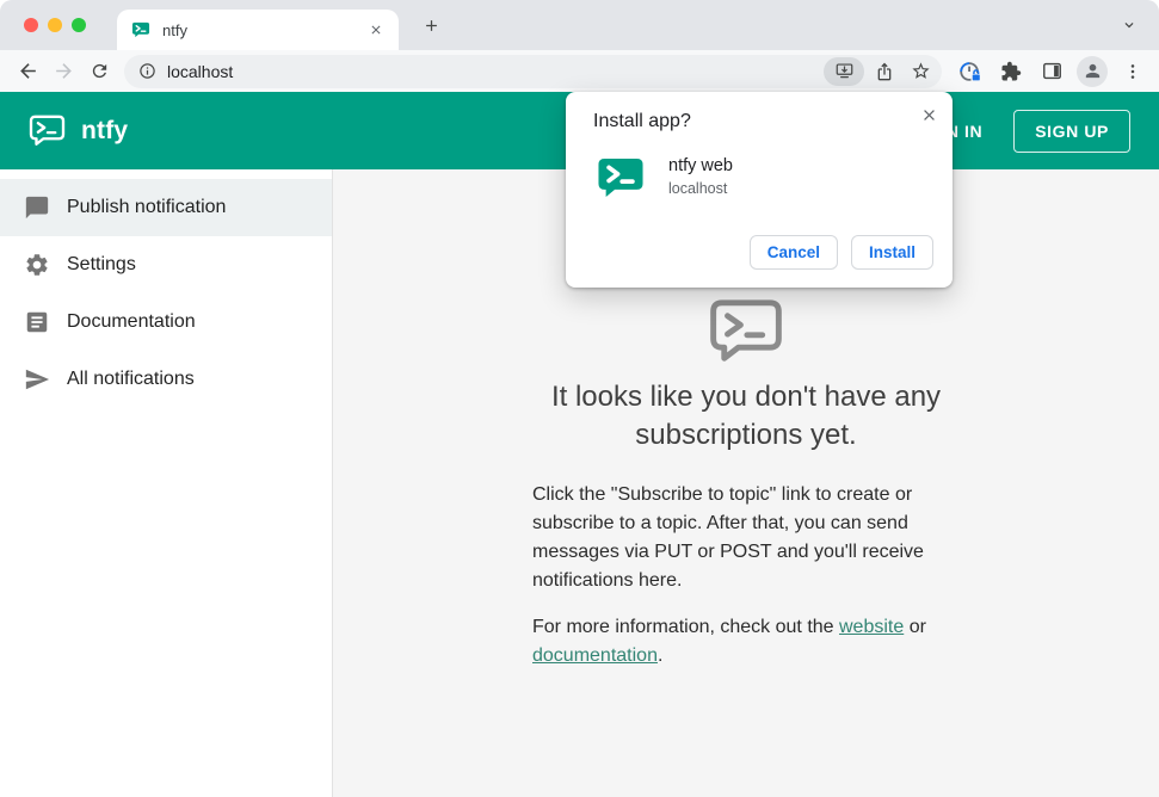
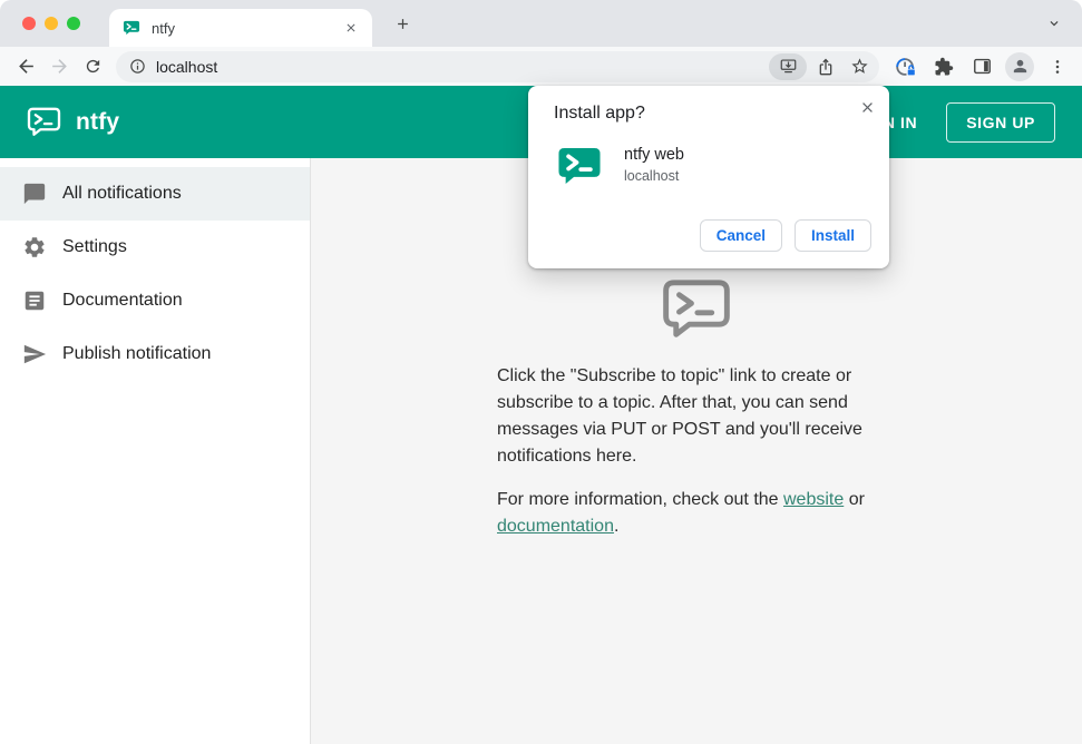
  ntfy
  localhost
  ntfy
  SIGN UP
- Publish notification
+ All notifications
  Settings
  Documentation
- All notifications
+ Publish notification
- It looks like you don't have any subscriptions yet.
  Click the "Subscribe to topic" link to create or subscribe to a topic. After that, you can send messages via PUT or POST and you'll receive notifications here.
  For more information, check out the website or documentation.
  Install app?
  ntfy web
  localhost
  Cancel
  Install
